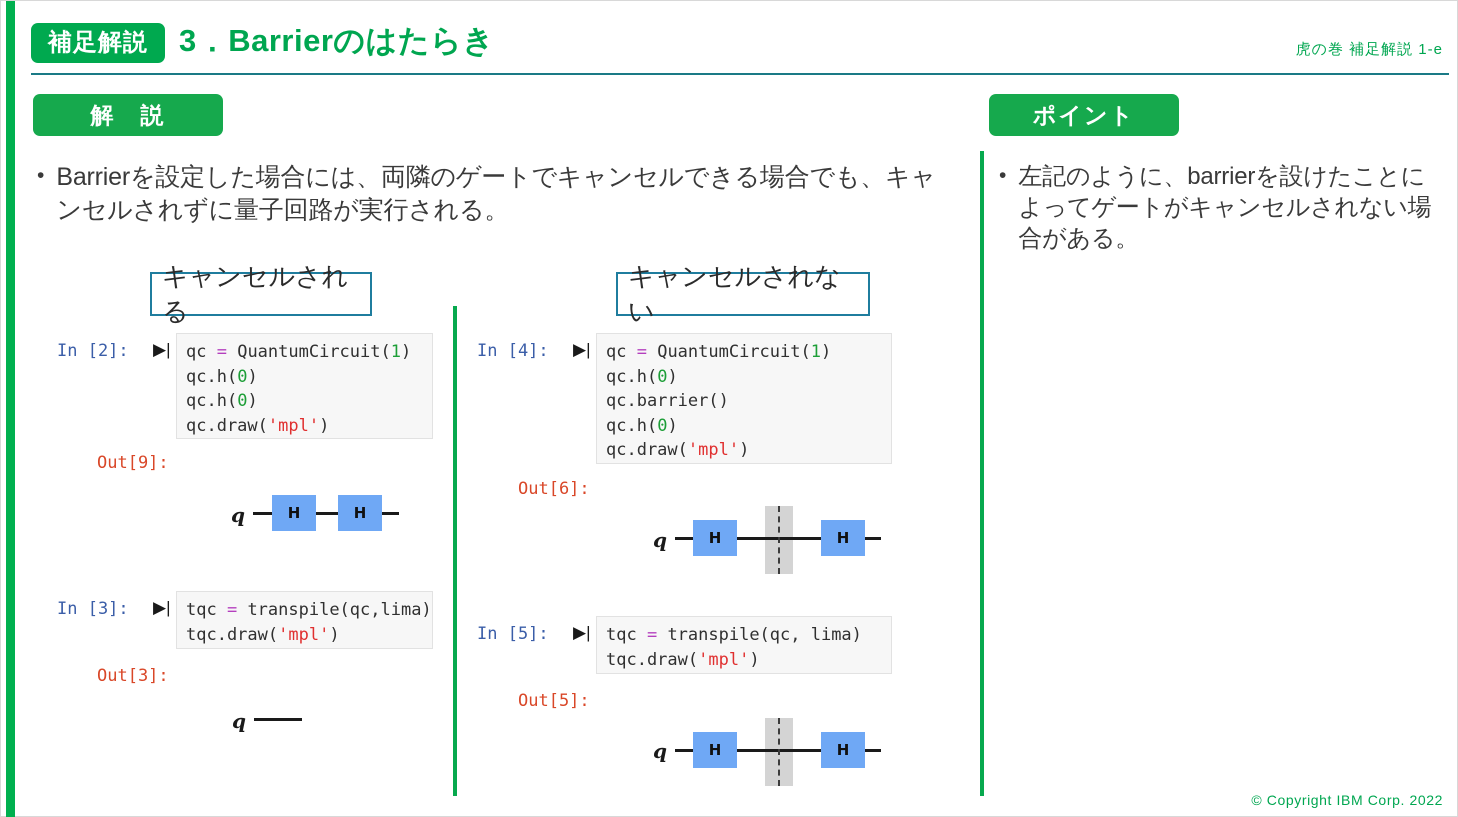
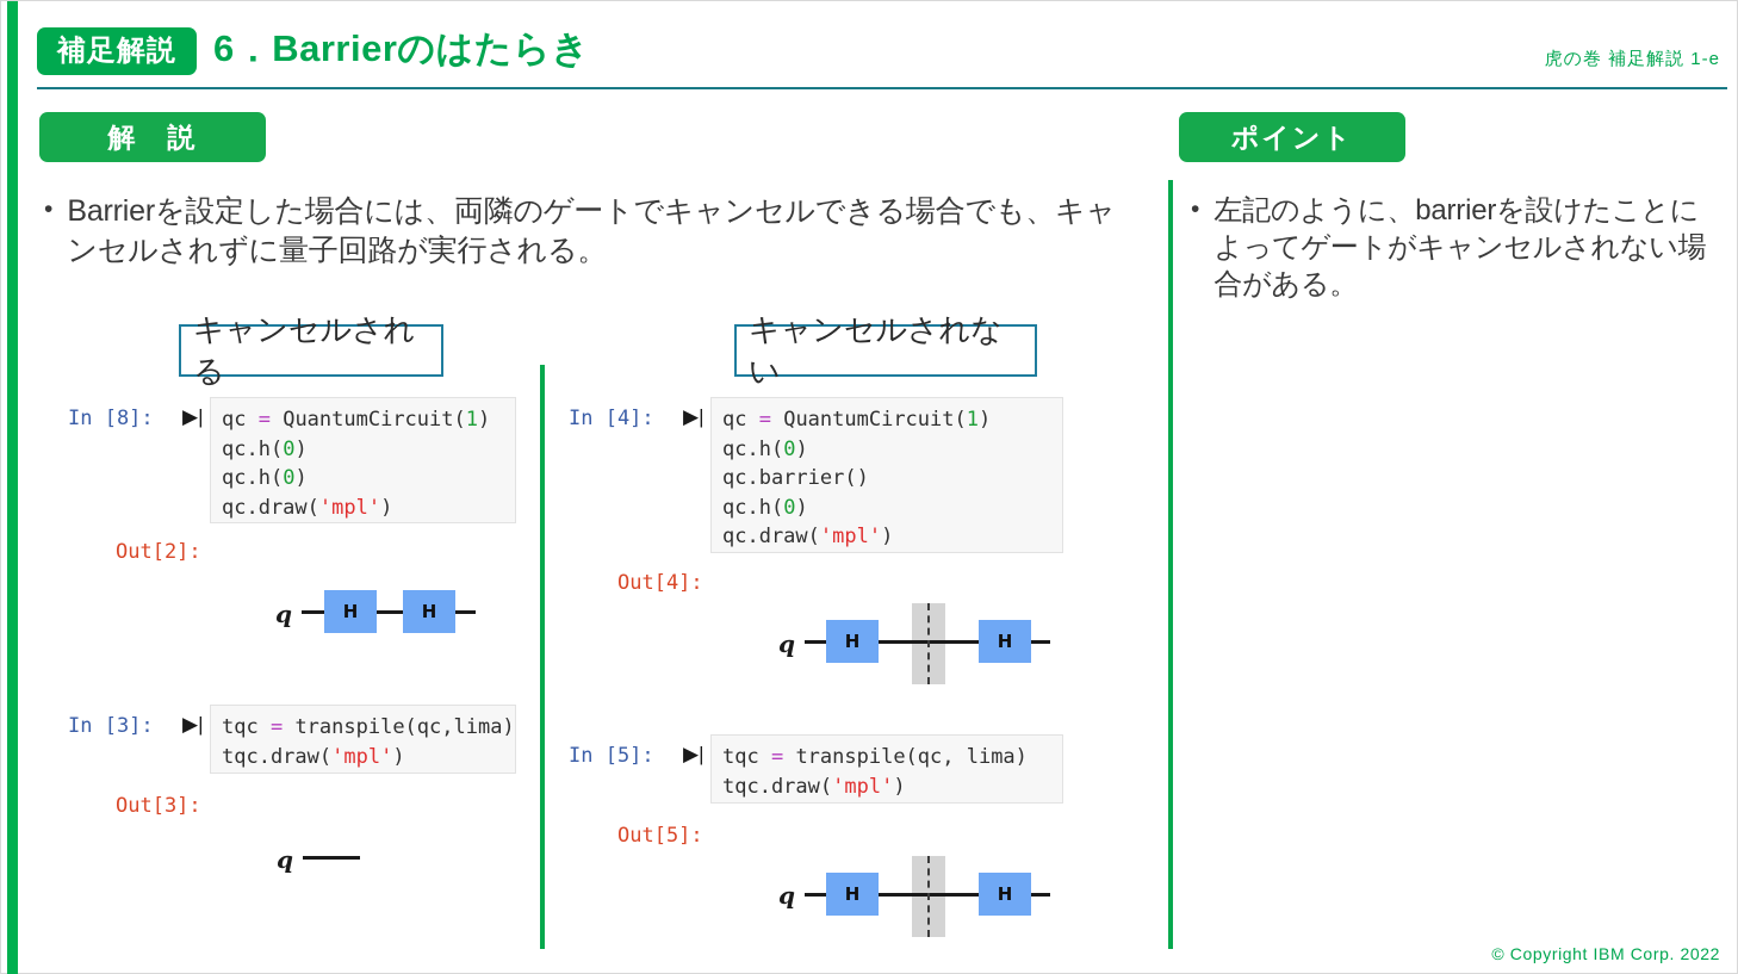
  補足解説
- 3．Barrierのはたらき
+ 6．Barrierのはたらき
  虎の巻 補足解説 1-e
  解 説
  ポイント
  •
  Barrierを設定した場合には、両隣のゲートでキャンセルできる場合でも、キャンセルされずに量子回路が実行される。
  •
  左記のように、barrierを設けたことによってゲートがキャンセルされない場合がある。
  キャンセルされる
  キャンセルされない
- In [2]:
+ In [8]:
  ▶|
  qc = QuantumCircuit(1) qc.h(0) qc.h(0) qc.draw('mpl')
- Out[9]:
+ Out[2]:
  q
  H
  H
  In [3]:
  ▶|
  tqc = transpile(qc,lima) tqc.draw('mpl')
  Out[3]:
  q
  In [4]:
  ▶|
  qc = QuantumCircuit(1) qc.h(0) qc.barrier() qc.h(0) qc.draw('mpl')
- Out[6]:
+ Out[4]:
  q
  H
  H
  In [5]:
  ▶|
  tqc = transpile(qc, lima) tqc.draw('mpl')
  Out[5]:
  q
  H
  H
  © Copyright IBM Corp. 2022
